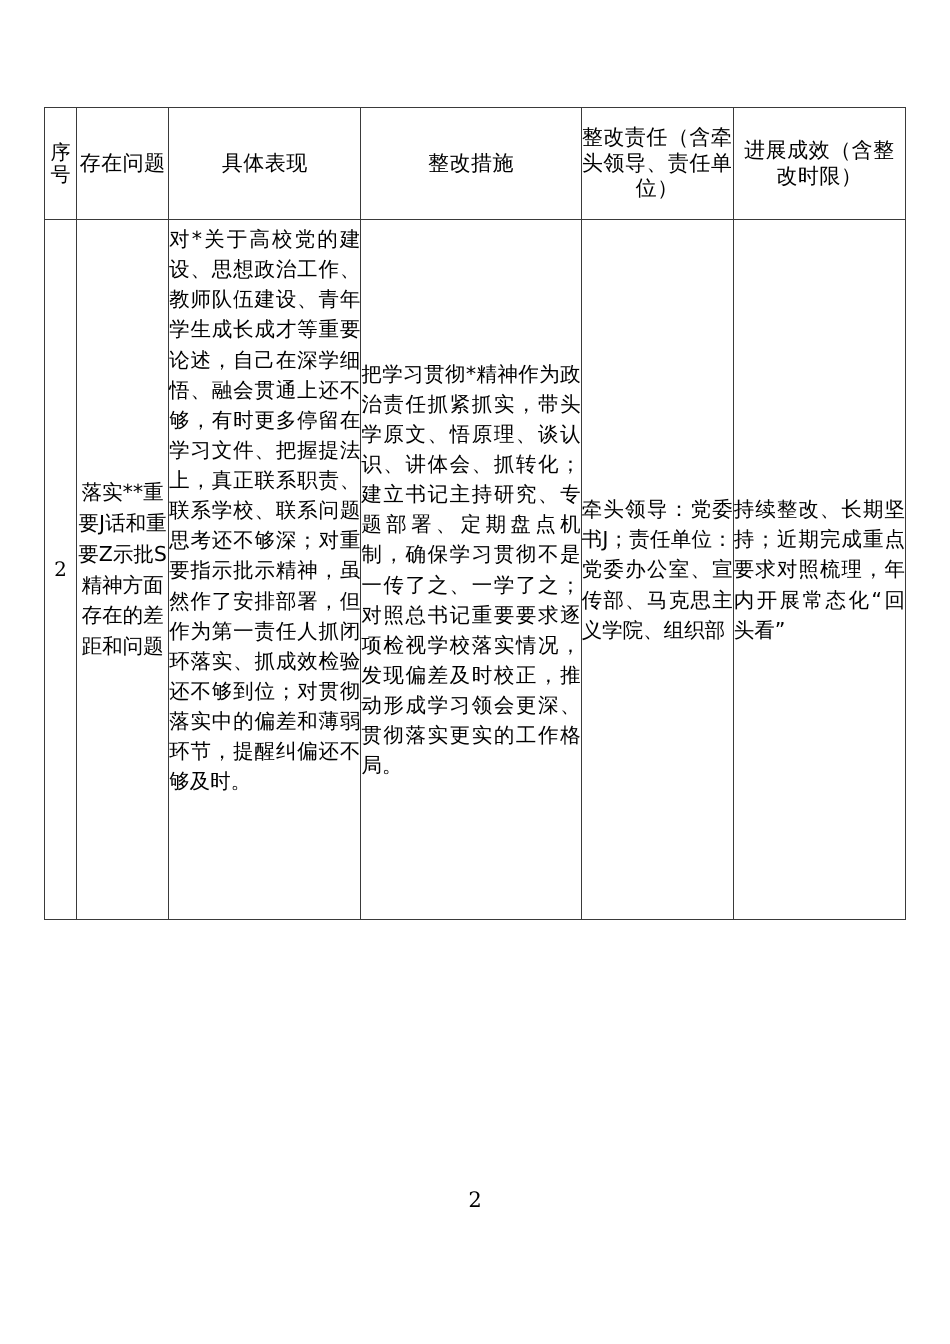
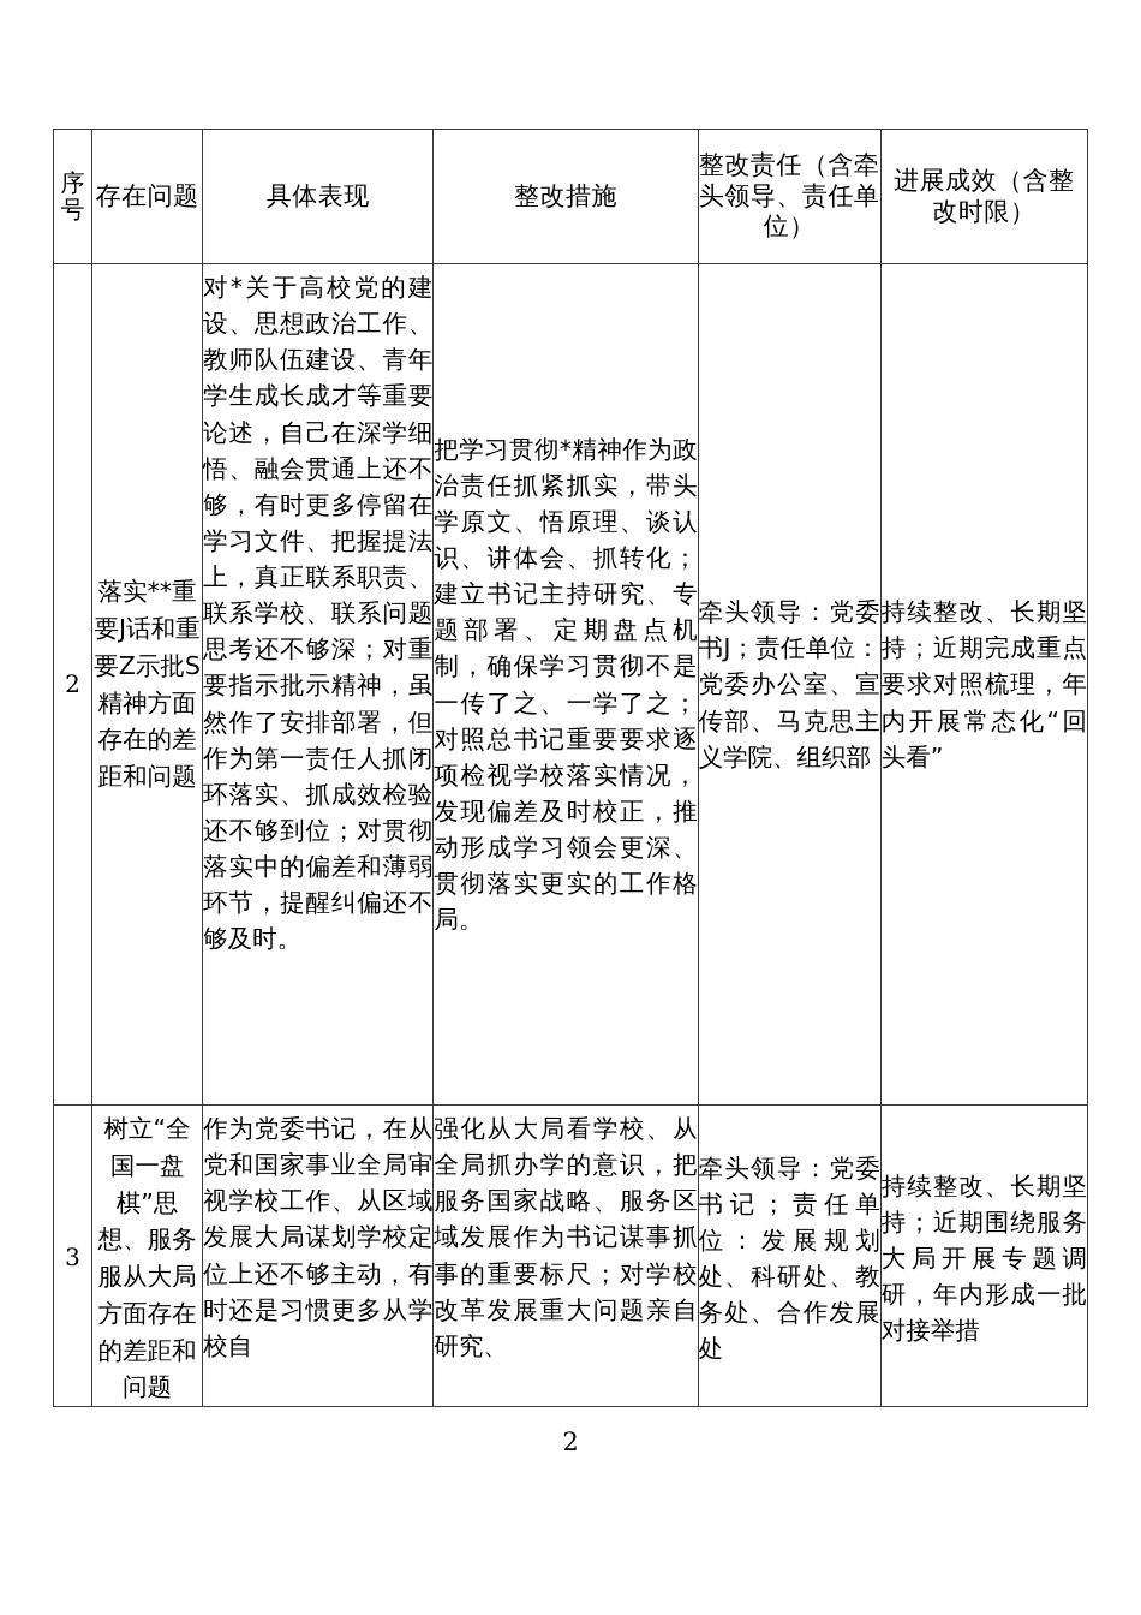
  序号	存在问题	具体表现	整改措施	整改责任（含牵头领导、责任单位）	进展成效（含整改时限）
  2	落实**重要J话和重要Z示批S精神方面存在的差距和问题	对*关于高校党的建设、思想政治工作、教师队伍建设、青年学生成长成才等重要论述，自己在深学细悟、融会贯通上还不够，有时更多停留在学习文件、把握提法上，真正联系职责、联系学校、联系问题思考还不够深；对重要指示批示精神，虽然作了安排部署，但作为第一责任人抓闭环落实、抓成效检验还不够到位；对贯彻落实中的偏差和薄弱环节，提醒纠偏还不够及时。	把学习贯彻*精神作为政治责任抓紧抓实，带头学原文、悟原理、谈认识、讲体会、抓转化；建立书记主持研究、专题部署、定期盘点机制，确保学习贯彻不是一传了之、一学了之；对照总书记重要要求逐项检视学校落实情况，发现偏差及时校正，推动形成学习领会更深、贯彻落实更实的工作格局。	牵头领导：党委书J；责任单位：党委办公室、宣传部、马克思主义学院、组织部	持续整改、长期坚持；近期完成重点要求对照梳理，年内开展常态化“回头看”
+ 3	树立“全国一盘棋”思想、服务服从大局方面存在的差距和问题	作为党委书记，在从党和国家事业全局审视学校工作、从区域发展大局谋划学校定位上还不够主动，有时还是习惯更多从学校自	强化从大局看学校、从全局抓办学的意识，把服务国家战略、服务区域发展作为书记谋事抓事的重要标尺；对学校改革发展重大问题亲自研究、	牵头领导：党委书记；责任单位：发展规划处、科研处、教务处、合作发展处	持续整改、长期坚持；近期围绕服务大局开展专题调研，年内形成一批对接举措
  2
